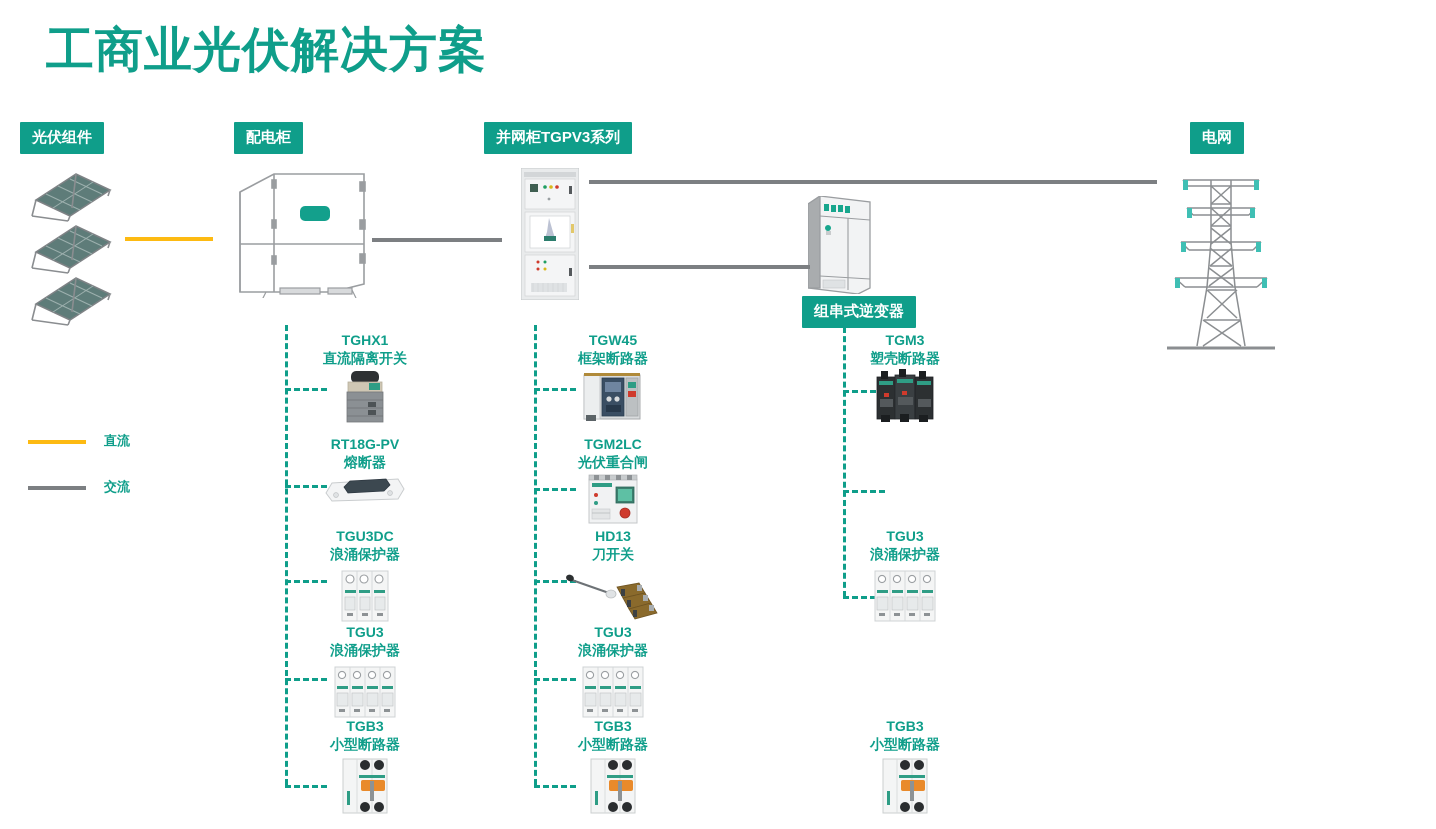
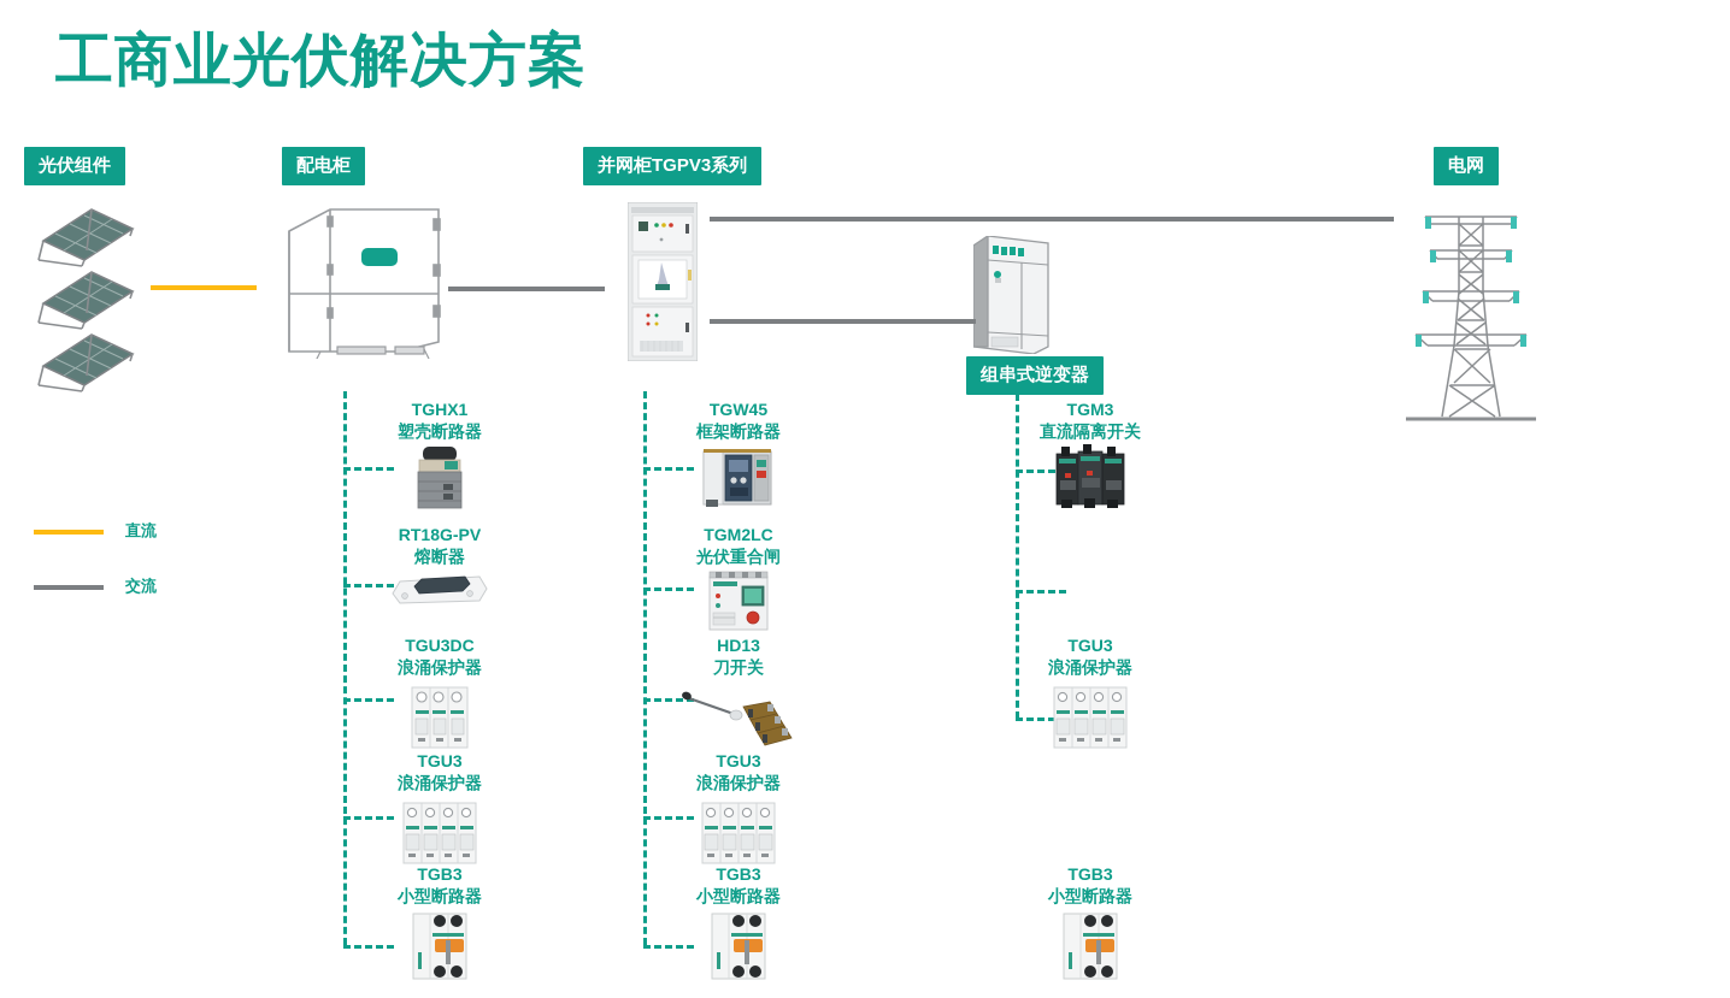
  工商业光伏解决方案
  光伏组件
  配电柜
  并网柜TGPV3系列
  组串式逆变器
  电网
  直流
  交流
  TGHX1
- 直流隔离开关
+ 塑壳断路器
  RT18G-PV
  熔断器
  TGU3DC
  浪涌保护器
  TGU3
  浪涌保护器
  TGB3
  小型断路器
  TGW45
  框架断路器
  TGM2LC
  光伏重合闸
  HD13
  刀开关
  TGU3
  浪涌保护器
  TGB3
  小型断路器
  TGM3
- 塑壳断路器
+ 直流隔离开关
  TGU3
  浪涌保护器
  TGB3
  小型断路器
